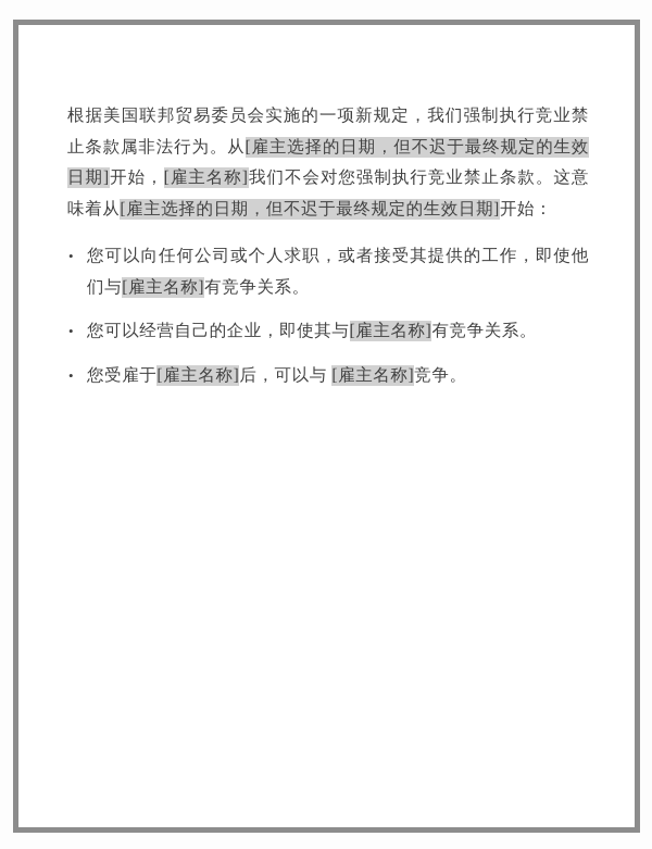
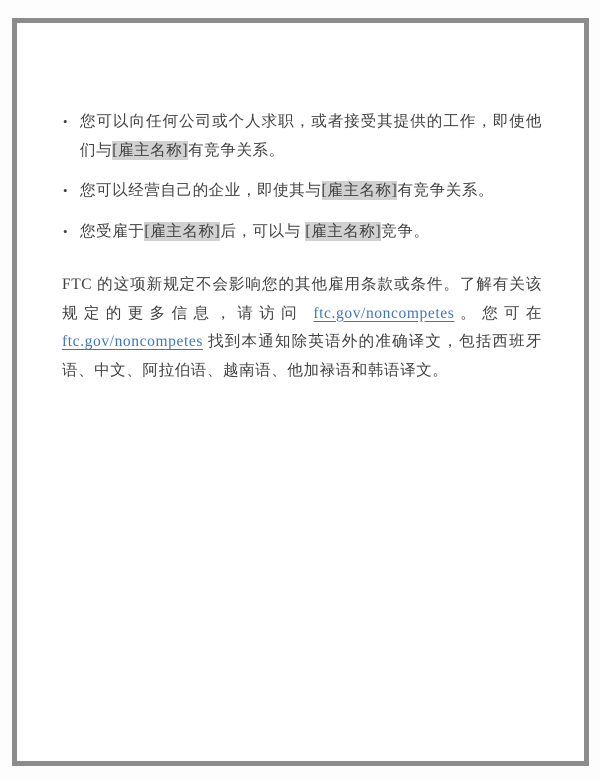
- 根据美国联邦贸易委员会实施的一项新规定，我们强制执行竞业禁止条款属非法行为。从[雇主选择的日期，但不迟于最终规定的生效日期]开始，[雇主名称]我们不会对您强制执行竞业禁止条款。这意味着从[雇主选择的日期，但不迟于最终规定的生效日期]开始：
  •
  您可以向任何公司或个人求职，或者接受其提供的工作，即使他们与[雇主名称]有竞争关系。
  •
  您可以经营自己的企业，即使其与[雇主名称]有竞争关系。
  •
  您受雇于[雇主名称]后，可以与 [雇主名称]竞争。
+ FTC 的这项新规定不会影响您的其他雇用条款或条件。了解有关该规定的更多信息，请访问 ftc.gov/noncompetes。您可在 ftc.gov/noncompetes 找到本通知除英语外的准确译文，包括西班牙语、中文、阿拉伯语、越南语、他加禄语和韩语译文。
